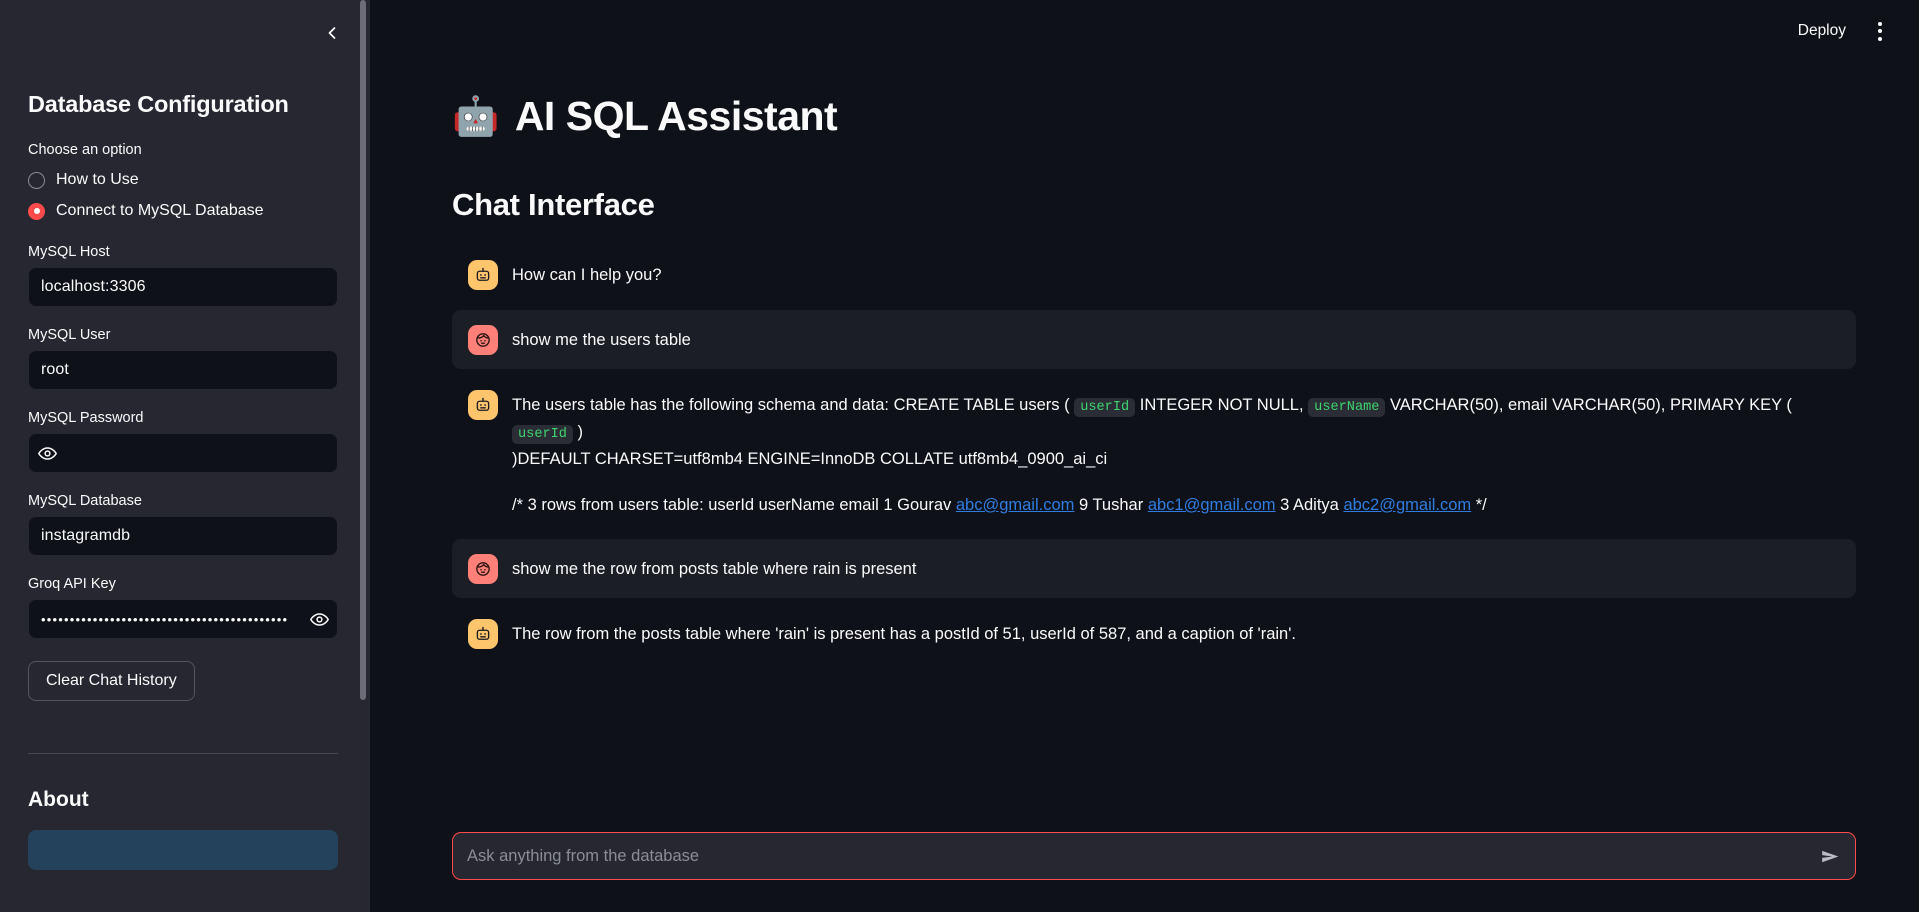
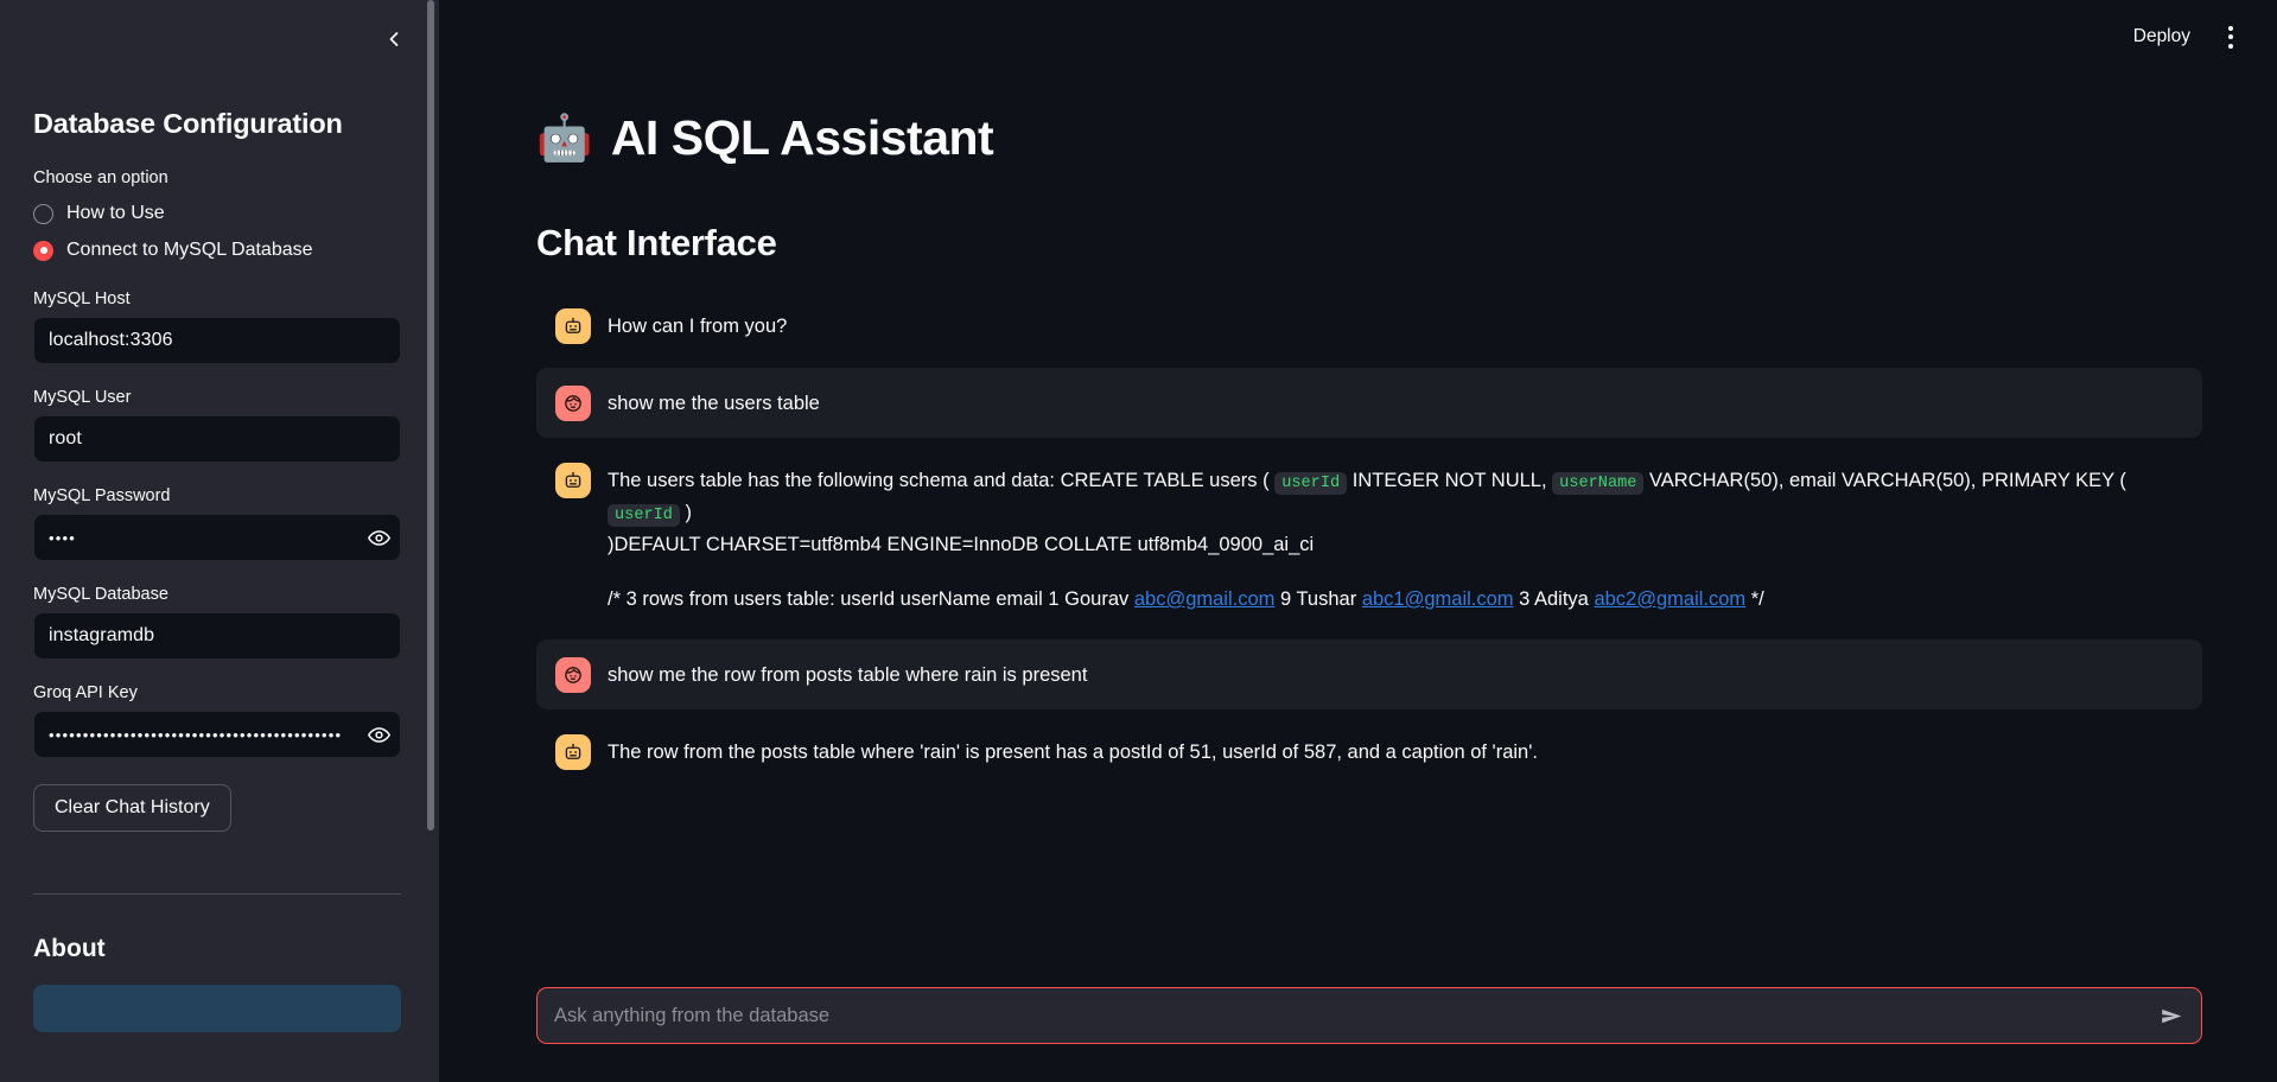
  Database Configuration
  Choose an option
  How to Use
  Connect to MySQL Database
  MySQL Host
  localhost:3306
  MySQL User
  root
  MySQL Password
+ ••••
  MySQL Database
  instagramdb
  Groq API Key
  •••••••••••••••••••••••••••••••••••••••••••
  Clear Chat History
  About
  Deploy
  🤖
  AI SQL Assistant
  Chat Interface
- How can I help you?
+ How can I from you?
  show me the users table
  The users table has the following schema and data: CREATE TABLE users ( userId INTEGER NOT NULL, userName VARCHAR(50), email VARCHAR(50), PRIMARY KEY ( userId )
  )DEFAULT CHARSET=utf8mb4 ENGINE=InnoDB COLLATE utf8mb4_0900_ai_ci
  /* 3 rows from users table: userId userName email 1 Gourav abc@gmail.com 9 Tushar abc1@gmail.com 3 Aditya abc2@gmail.com */
  show me the row from posts table where rain is present
  The row from the posts table where 'rain' is present has a postId of 51, userId of 587, and a caption of 'rain'.
  Ask anything from the database
